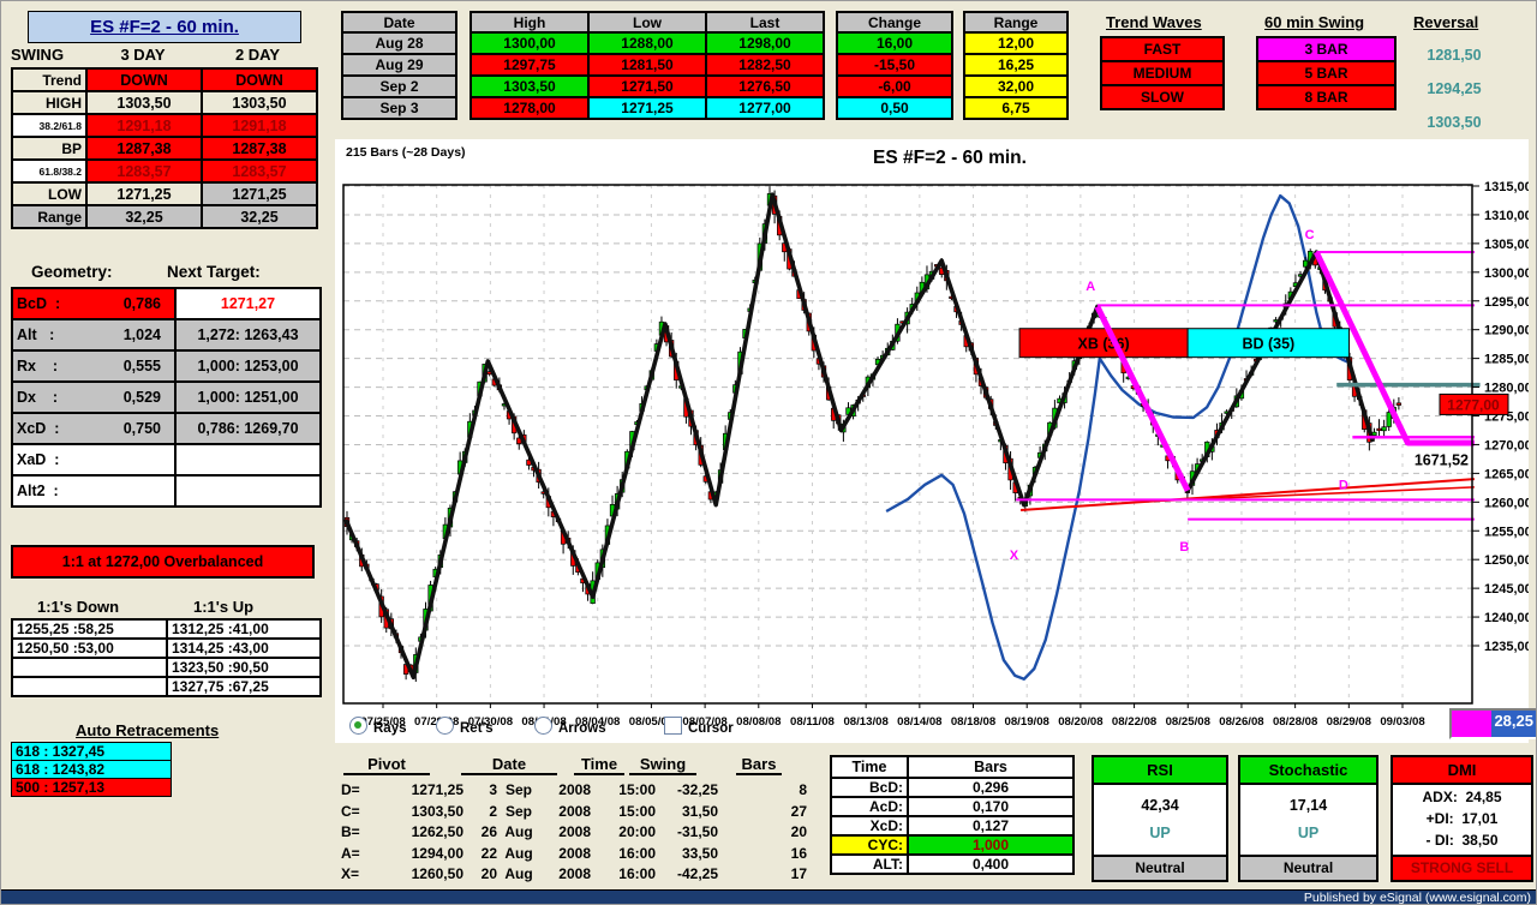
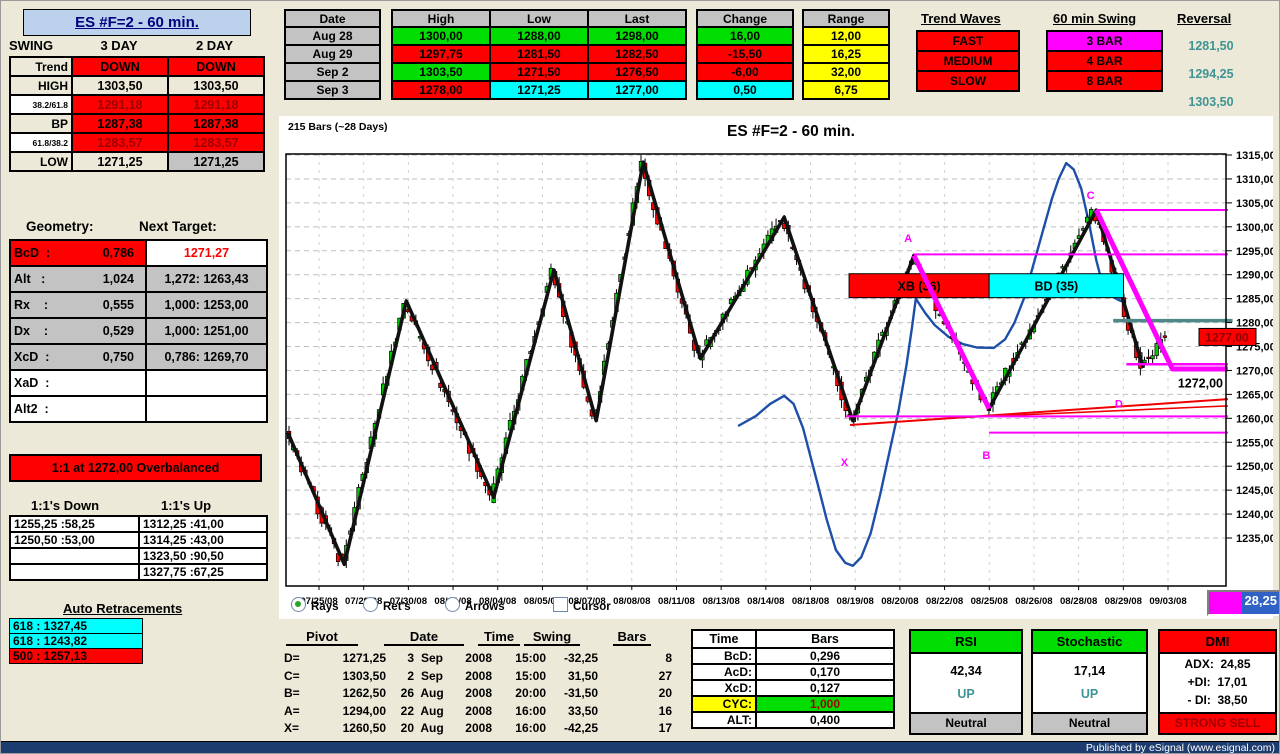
  ES #F=2 - 60 min.
  SWING
  3 DAY
  2 DAY
  Trend	DOWN	DOWN
  HIGH	1303,50	1303,50
  38.2/61.8	1291,18	1291,18
  BP	1287,38	1287,38
  61.8/38.2	1283,57	1283,57
  LOW	1271,25	1271,25
- Range	32,25	32,25
  Geometry:
  Next Target:
  BcD : 0,786	1271,27
  Alt : 1,024	1,272: 1263,43
  Rx : 0,555	1,000: 1253,00
  Dx : 0,529	1,000: 1251,00
  XcD : 0,750	0,786: 1269,70
  XaD :
  Alt2 :
  1:1 at 1272,00 Overbalanced
  1:1's Down
  1:1's Up
  1255,25 :58,25	1312,25 :41,00
  1250,50 :53,00	1314,25 :43,00
  	1323,50 :90,50
  	1327,75 :67,25
  Auto Retracements
  618 : 1327,45
  618 : 1243,82
  500 : 1257,13
  Date
  Aug 28
  Aug 29
  Sep 2
  Sep 3
  High	Low	Last
  1300,00	1288,00	1298,00
  1297,75	1281,50	1282,50
  1303,50	1271,50	1276,50
  1278,00	1271,25	1277,00
  Change
  16,00
  -15,50
  -6,00
  0,50
  Range
  12,00
  16,25
  32,00
  6,75
  Trend Waves
  FAST
  MEDIUM
  SLOW
  60 min Swing
  3 BAR
- 5 BAR
+ 4 BAR
  8 BAR
  Reversal
  1281,50
  1294,25
  1303,50
  7/25/08
  07/30/08
  08/04/08
  08/05/
  08/07/08
  08/08/08
  08/11/08
  08/13/08
  08/14/08
  08/18/08
  08/19/08
  08/20/08
  08/22/08
  08/25/08
  08/26/08
  08/28/08
  08/29/08
  09/03/08
  XB (36)
  BD (35)
  X
  A
  B
  C
  D
  1235,00
  1240,00
  1245,00
  1250,00
  1255,00
  1260,00
  1265,00
  1270,00
  1275,00
  1280,00
  1285,00
  1290,00
  1295,00
  1300,00
  1305,00
  1310,00
  1315,00
  1277,00
- 1671,52
+ 1272,00
  215 Bars (~28 Days)
  ES #F=2 - 60 min.
  Rays
  Ret's
  Arrows
  Cursor
  28,25
  Time	Bars
  BcD:	0,296
  AcD:	0,170
  XcD:	0,127
  CYC:	1,000
  ALT:	0,400
  RSI
  42,34
  UP
  Neutral
  Stochastic
  17,14
  UP
  Neutral
  DMI
  ADX: 24,85
  +DI: 17,01
  - DI: 38,50
  STRONG SELL
  Published by eSignal (www.esignal.com)
  Pivot
  Date
  Time
  Swing
  Bars
  D=
  1271,25
  3
  Sep
  2008
  15:00
  -32,25
  8
  C=
  1303,50
  2
  Sep
  2008
  15:00
  31,50
  27
  B=
  1262,50
  26
  Aug
  2008
  20:00
  -31,50
  20
  A=
  1294,00
  22
  Aug
  2008
  16:00
  33,50
  16
  X=
  1260,50
  20
  Aug
  2008
  16:00
  -42,25
  17
